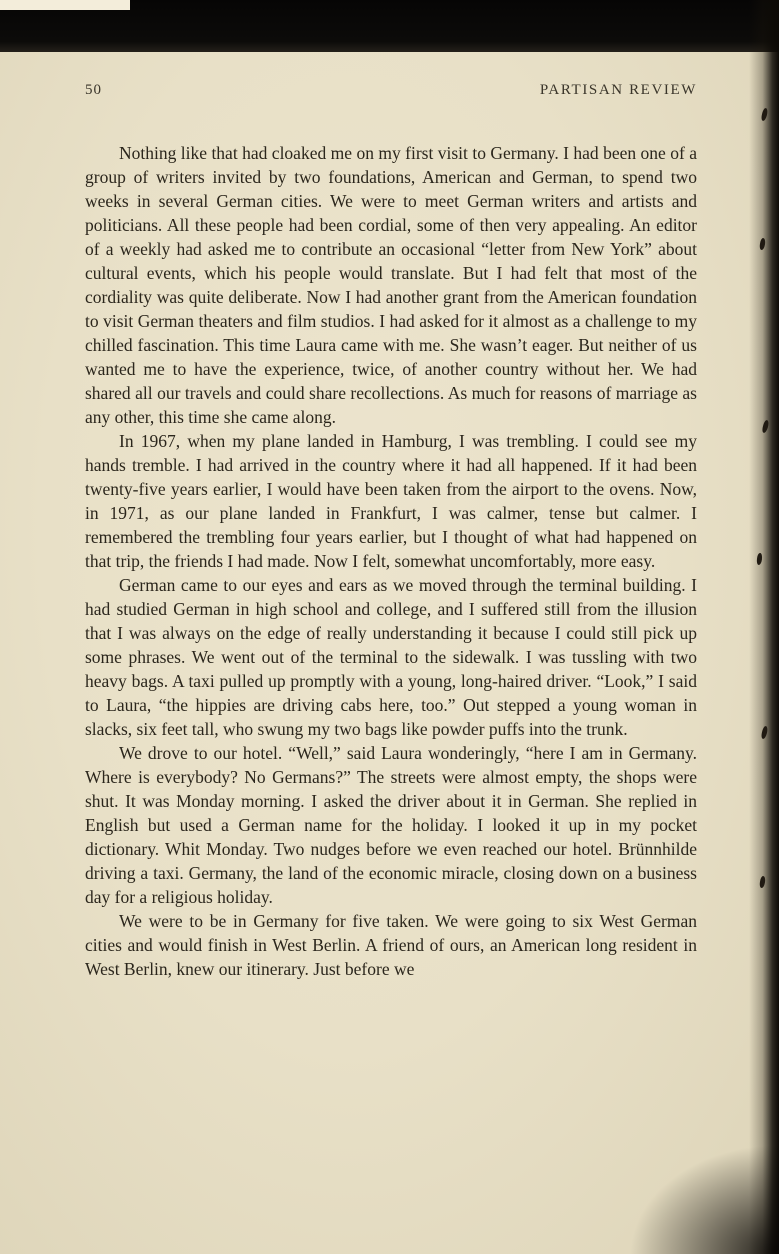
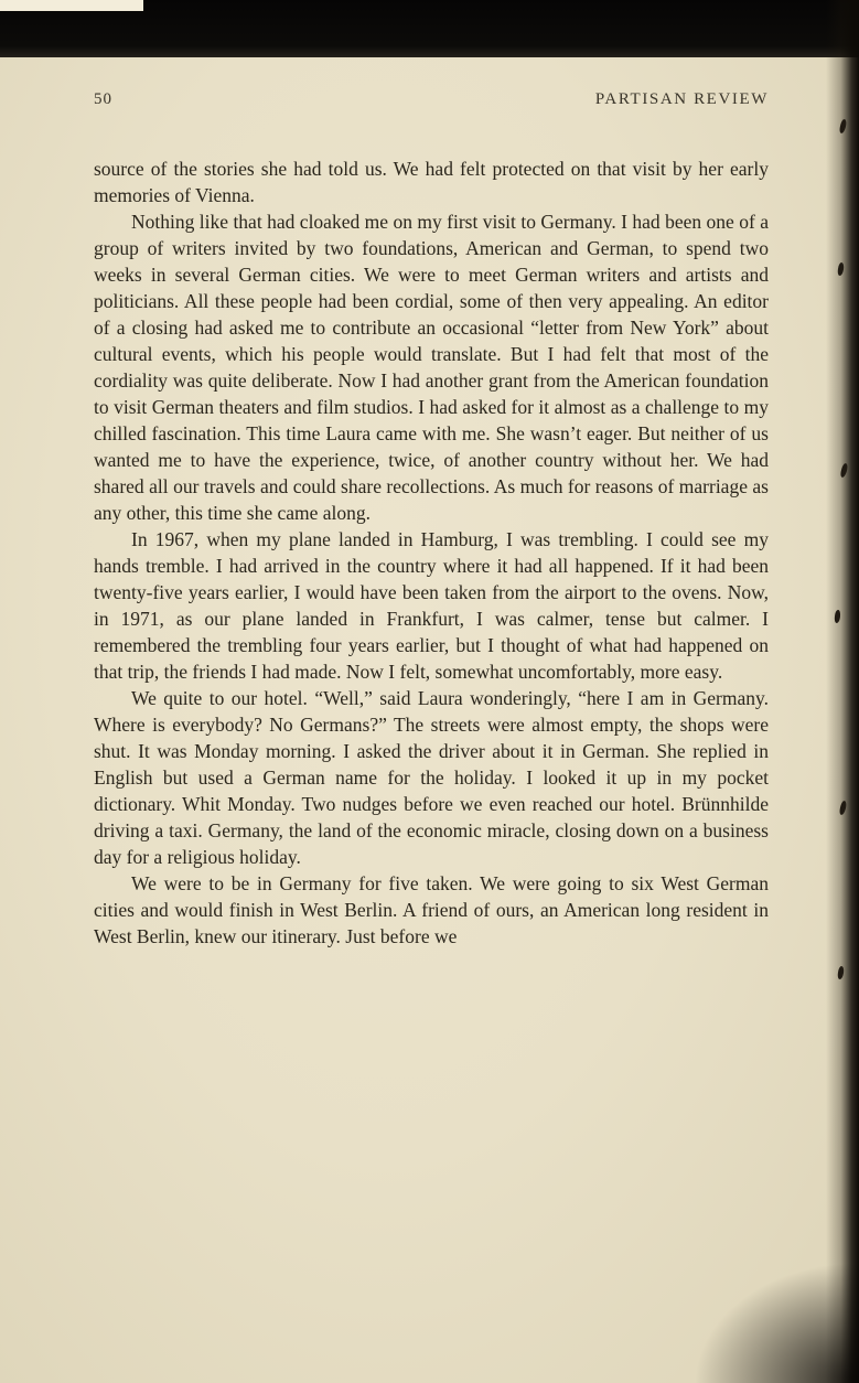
  50
  PARTISAN REVIEW
+ source of the stories she had told us. We had felt protected on that visit by her early memories of Vienna.
- Nothing like that had cloaked me on my first visit to Germany. I had been one of a group of writers invited by two foundations, American and German, to spend two weeks in several German cities. We were to meet German writers and artists and politicians. All these people had been cordial, some of then very appealing. An editor of a weekly had asked me to contribute an occasional “letter from New York” about cultural events, which his people would translate. But I had felt that most of the cordiality was quite deliberate. Now I had another grant from the American foundation to visit German theaters and film studios. I had asked for it almost as a challenge to my chilled fascination. This time Laura came with me. She wasn’t eager. But neither of us wanted me to have the experience, twice, of another country without her. We had shared all our travels and could share recollections. As much for reasons of marriage as any other, this time she came along.
+ Nothing like that had cloaked me on my first visit to Germany. I had been one of a group of writers invited by two foundations, American and German, to spend two weeks in several German cities. We were to meet German writers and artists and politicians. All these people had been cordial, some of then very appealing. An editor of a closing had asked me to contribute an occasional “letter from New York” about cultural events, which his people would translate. But I had felt that most of the cordiality was quite deliberate. Now I had another grant from the American foundation to visit German theaters and film studios. I had asked for it almost as a challenge to my chilled fascination. This time Laura came with me. She wasn’t eager. But neither of us wanted me to have the experience, twice, of another country without her. We had shared all our travels and could share recollections. As much for reasons of marriage as any other, this time she came along.
  In 1967, when my plane landed in Hamburg, I was trembling. I could see my hands tremble. I had arrived in the country where it had all happened. If it had been twenty-five years earlier, I would have been taken from the airport to the ovens. Now, in 1971, as our plane landed in Frankfurt, I was calmer, tense but calmer. I remembered the trembling four years earlier, but I thought of what had happened on that trip, the friends I had made. Now I felt, somewhat uncomfortably, more easy.
- German came to our eyes and ears as we moved through the terminal building. I had studied German in high school and college, and I suffered still from the illusion that I was always on the edge of really understanding it because I could still pick up some phrases. We went out of the terminal to the sidewalk. I was tussling with two heavy bags. A taxi pulled up promptly with a young, long-haired driver. “Look,” I said to Laura, “the hippies are driving cabs here, too.” Out stepped a young woman in slacks, six feet tall, who swung my two bags like powder puffs into the trunk.
- We drove to our hotel. “Well,” said Laura wonderingly, “here I am in Germany. Where is everybody? No Germans?” The streets were almost empty, the shops were shut. It was Monday morning. I asked the driver about it in German. She replied in English but used a German name for the holiday. I looked it up in my pocket dictionary. Whit Monday. Two nudges before we even reached our hotel. Brünnhilde driving a taxi. Germany, the land of the economic miracle, closing down on a business day for a religious holiday.
+ We quite to our hotel. “Well,” said Laura wonderingly, “here I am in Germany. Where is everybody? No Germans?” The streets were almost empty, the shops were shut. It was Monday morning. I asked the driver about it in German. She replied in English but used a German name for the holiday. I looked it up in my pocket dictionary. Whit Monday. Two nudges before we even reached our hotel. Brünnhilde driving a taxi. Germany, the land of the economic miracle, closing down on a business day for a religious holiday.
  We were to be in Germany for five taken. We were going to six West German cities and would finish in West Berlin. A friend of ours, an American long resident in West Berlin, knew our itinerary. Just before we
